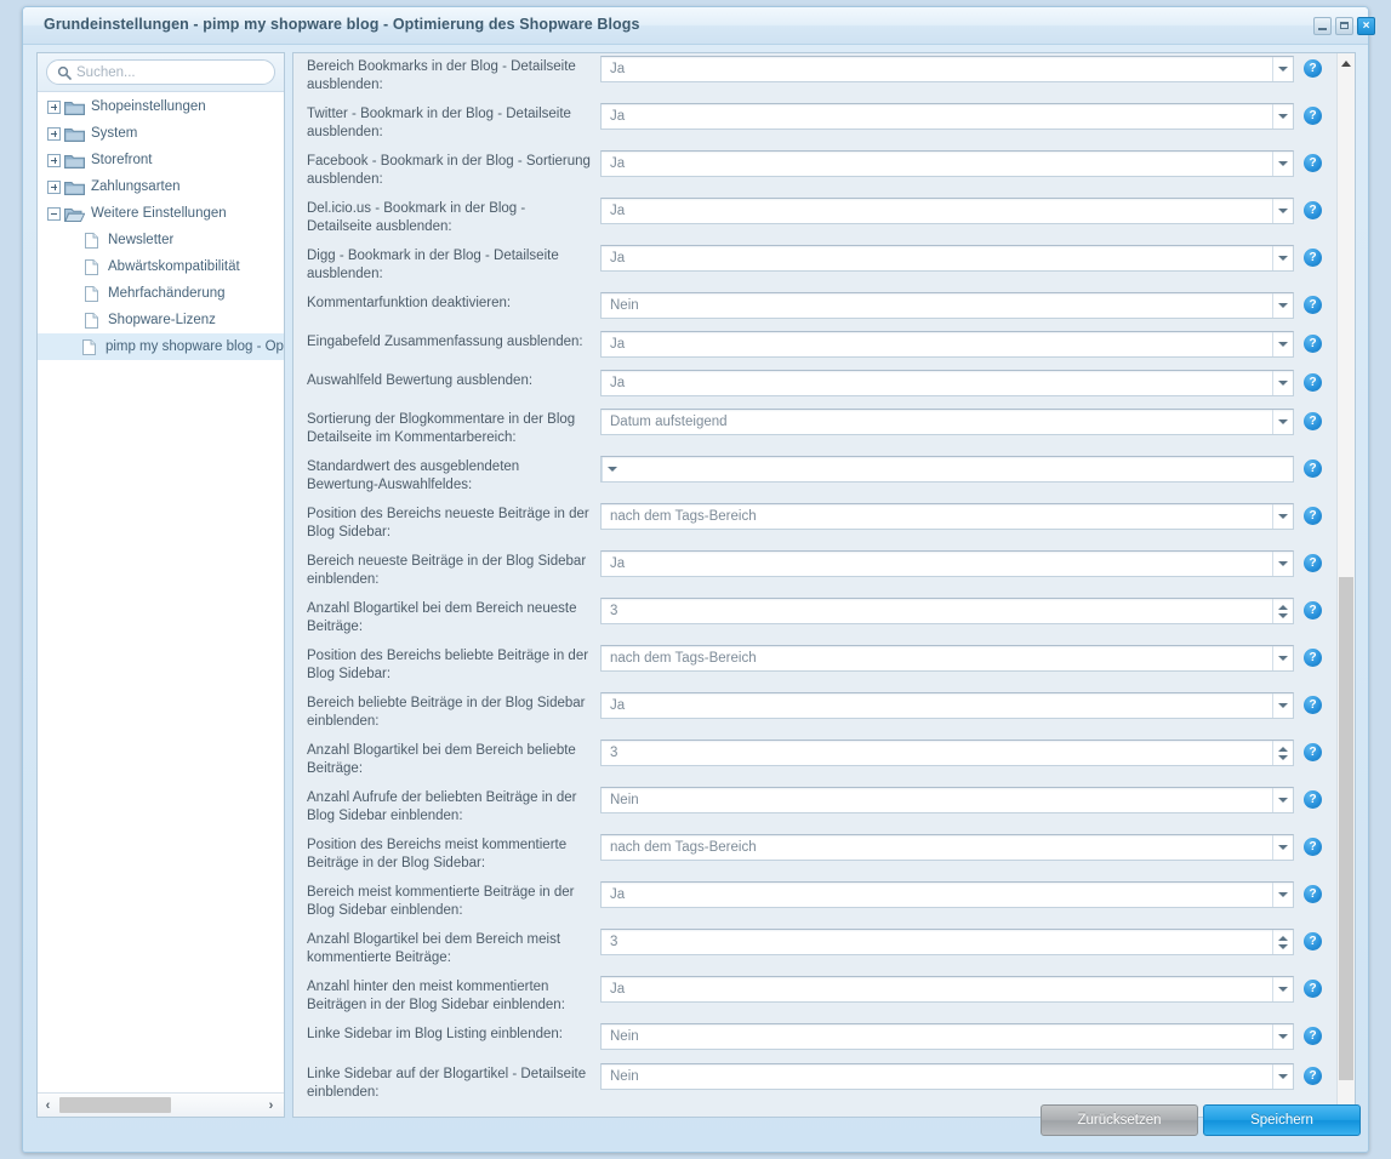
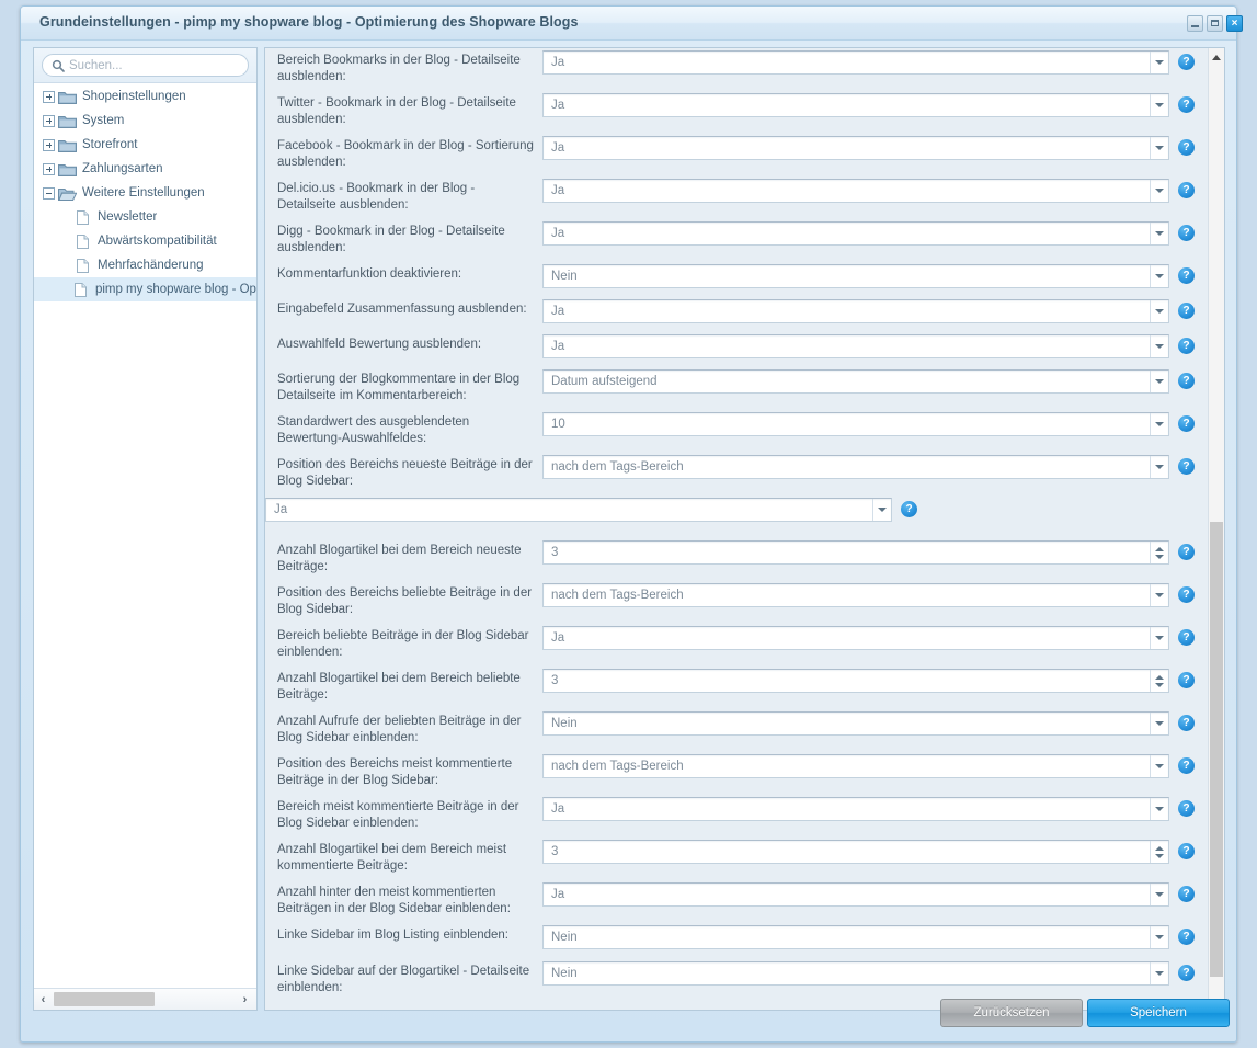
  Grundeinstellungen - pimp my shopware blog - Optimierung des Shopware Blogs
  ×
  Suchen...
  Shopeinstellungen
  System
  Storefront
  Zahlungsarten
  Weitere Einstellungen
  Newsletter
  Abwärtskompatibilität
  Mehrfachänderung
- Shopware-Lizenz
  pimp my shopware blog - Op
  ‹
  ›
  Bereich Bookmarks in der Blog - Detailseite ausblenden:
  Ja
  ?
  Twitter - Bookmark in der Blog - Detailseite ausblenden:
  Ja
  ?
  Facebook - Bookmark in der Blog - Sortierung ausblenden:
  Ja
  ?
  Del.icio.us - Bookmark in der Blog - Detailseite ausblenden:
  Ja
  ?
  Digg - Bookmark in der Blog - Detailseite ausblenden:
  Ja
  ?
  Kommentarfunktion deaktivieren:
  Nein
  ?
  Eingabefeld Zusammenfassung ausblenden:
  Ja
  ?
  Auswahlfeld Bewertung ausblenden:
  Ja
  ?
  Sortierung der Blogkommentare in der Blog Detailseite im Kommentarbereich:
  Datum aufsteigend
  ?
  Standardwert des ausgeblendeten Bewertung-Auswahlfeldes:
+ 10
  ?
  Position des Bereichs neueste Beiträge in der Blog Sidebar:
  nach dem Tags-Bereich
  ?
- Bereich neueste Beiträge in der Blog Sidebar einblenden:
  Ja
  ?
  Anzahl Blogartikel bei dem Bereich neueste Beiträge:
  3
  ?
  Position des Bereichs beliebte Beiträge in der Blog Sidebar:
  nach dem Tags-Bereich
  ?
  Bereich beliebte Beiträge in der Blog Sidebar einblenden:
  Ja
  ?
  Anzahl Blogartikel bei dem Bereich beliebte Beiträge:
  3
  ?
  Anzahl Aufrufe der beliebten Beiträge in der Blog Sidebar einblenden:
  Nein
  ?
  Position des Bereichs meist kommentierte Beiträge in der Blog Sidebar:
  nach dem Tags-Bereich
  ?
  Bereich meist kommentierte Beiträge in der Blog Sidebar einblenden:
  Ja
  ?
  Anzahl Blogartikel bei dem Bereich meist kommentierte Beiträge:
  3
  ?
  Anzahl hinter den meist kommentierten Beiträgen in der Blog Sidebar einblenden:
  Ja
  ?
  Linke Sidebar im Blog Listing einblenden:
  Nein
  ?
  Linke Sidebar auf der Blogartikel - Detailseite einblenden:
  Nein
  ?
  Zurücksetzen
  Speichern
